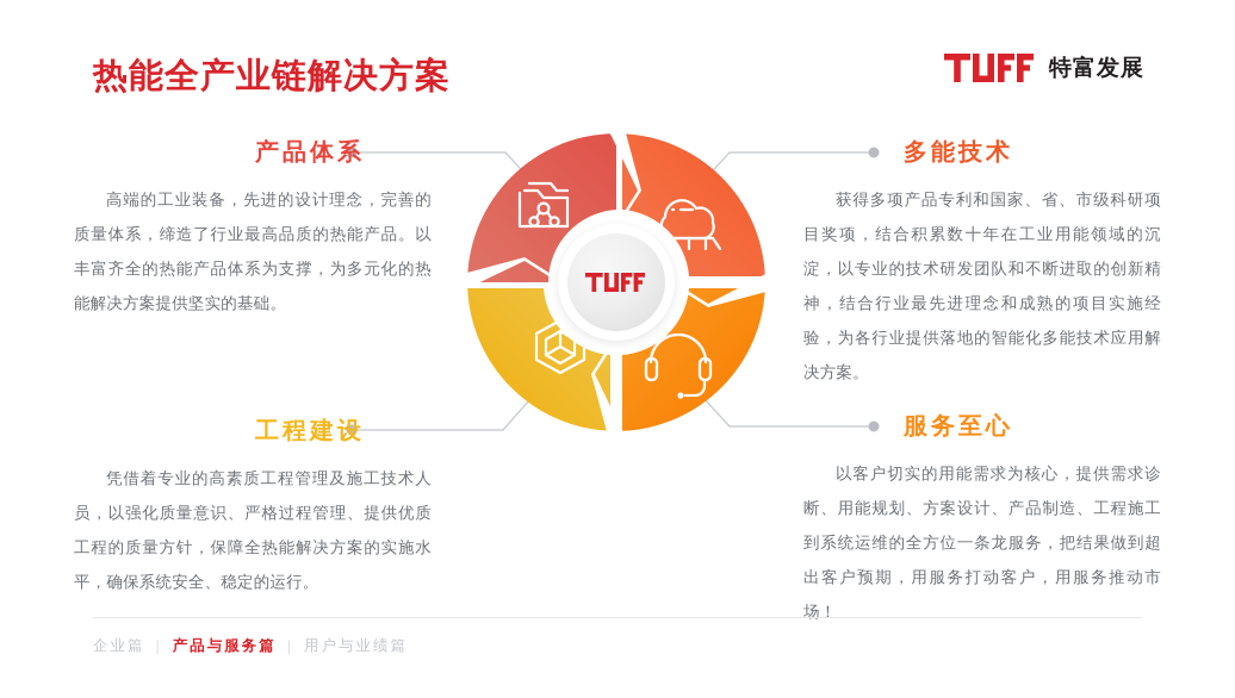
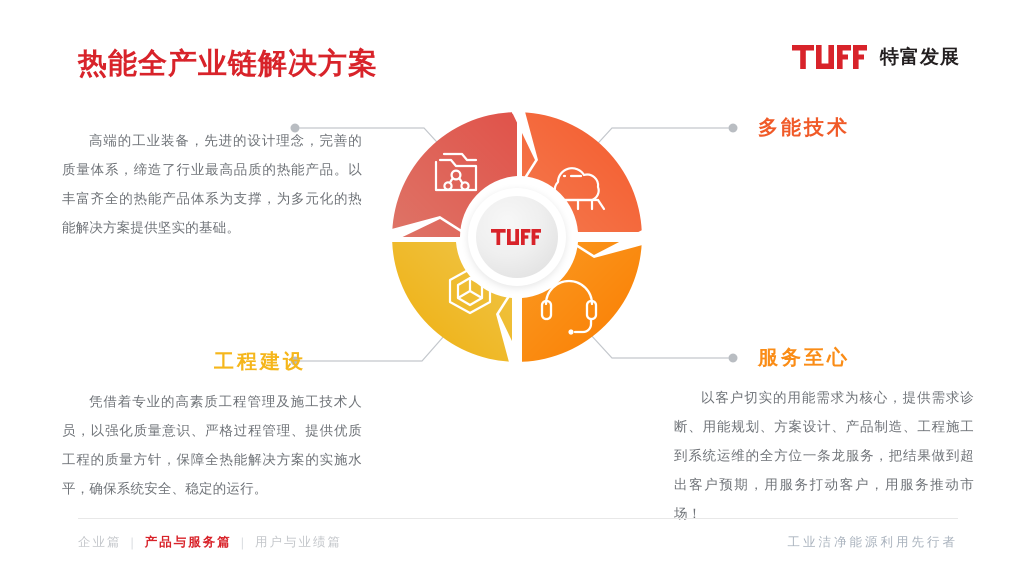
  热能全产业链解决方案
  特富发展
- 产品体系
  高端的工业装备，先进的设计理念，完善的质量体系，缔造了行业最高品质的热能产品。以丰富齐全的热能产品体系为支撑，为多元化的热能解决方案提供坚实的基础。
  多能技术
- 获得多项产品专利和国家、省、市级科研项目奖项，结合积累数十年在工业用能领域的沉淀，以专业的技术研发团队和不断进取的创新精神，结合行业最先进理念和成熟的项目实施经验，为各行业提供落地的智能化多能技术应用解决方案。
  工程建设
  凭借着专业的高素质工程管理及施工技术人员，以强化质量意识、严格过程管理、提供优质工程的质量方针，保障全热能解决方案的实施水平，确保系统安全、稳定的运行。
  服务至心
  以客户切实的用能需求为核心，提供需求诊断、用能规划、方案设计、产品制造、工程施工到系统运维的全方位一条龙服务，把结果做到超出客户预期，用服务打动客户，用服务推动市场！
  企业篇
  |
  产品与服务篇
  |
  用户与业绩篇
+ 工业洁净能源利用先行者
